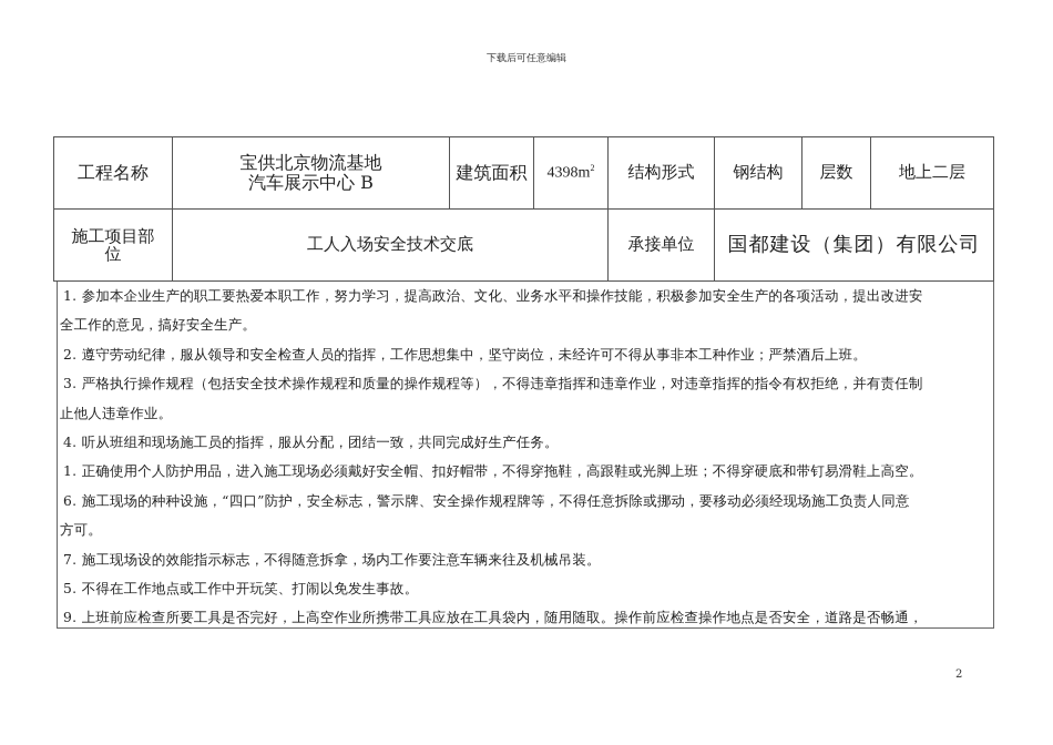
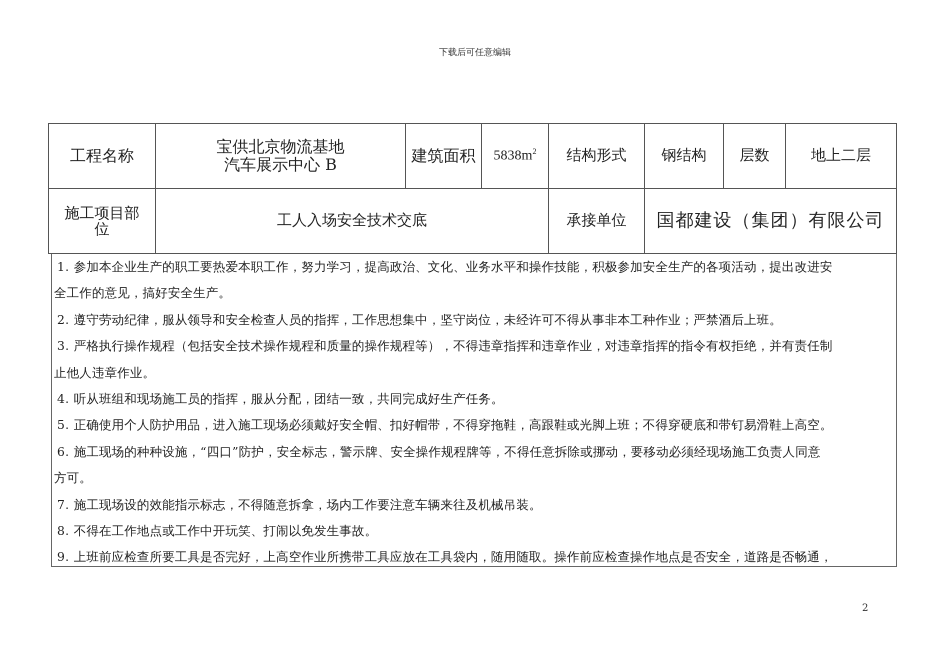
  下载后可任意编辑
  工程名称
  宝供北京物流基地
  汽车展示中心 B
  建筑面积
- 4398m2
+ 5838m2
  结构形式
  钢结构
  层数
  地上二层
  施工项目部
  位
  工人入场安全技术交底
  承接单位
  国都建设（集团）有限公司
  1. 参加本企业生产的职工要热爱本职工作，努力学习，提高政治、文化、业务水平和操作技能，积极参加安全生产的各项活动，提出改进安
  全工作的意见，搞好安全生产。
  2. 遵守劳动纪律，服从领导和安全检查人员的指挥，工作思想集中，坚守岗位，未经许可不得从事非本工种作业；严禁酒后上班。
  3. 严格执行操作规程（包括安全技术操作规程和质量的操作规程等），不得违章指挥和违章作业，对违章指挥的指令有权拒绝，并有责任制
  止他人违章作业。
  4. 听从班组和现场施工员的指挥，服从分配，团结一致，共同完成好生产任务。
- 1. 正确使用个人防护用品，进入施工现场必须戴好安全帽、扣好帽带，不得穿拖鞋，高跟鞋或光脚上班；不得穿硬底和带钉易滑鞋上高空。
+ 5. 正确使用个人防护用品，进入施工现场必须戴好安全帽、扣好帽带，不得穿拖鞋，高跟鞋或光脚上班；不得穿硬底和带钉易滑鞋上高空。
  6. 施工现场的种种设施，“四口”防护，安全标志，警示牌、安全操作规程牌等，不得任意拆除或挪动，要移动必须经现场施工负责人同意
  方可。
  7. 施工现场设的效能指示标志，不得随意拆拿，场内工作要注意车辆来往及机械吊装。
- 5. 不得在工作地点或工作中开玩笑、打闹以免发生事故。
+ 8. 不得在工作地点或工作中开玩笑、打闹以免发生事故。
  9. 上班前应检查所要工具是否完好，上高空作业所携带工具应放在工具袋内，随用随取。操作前应检查操作地点是否安全，道路是否畅通，
  2
